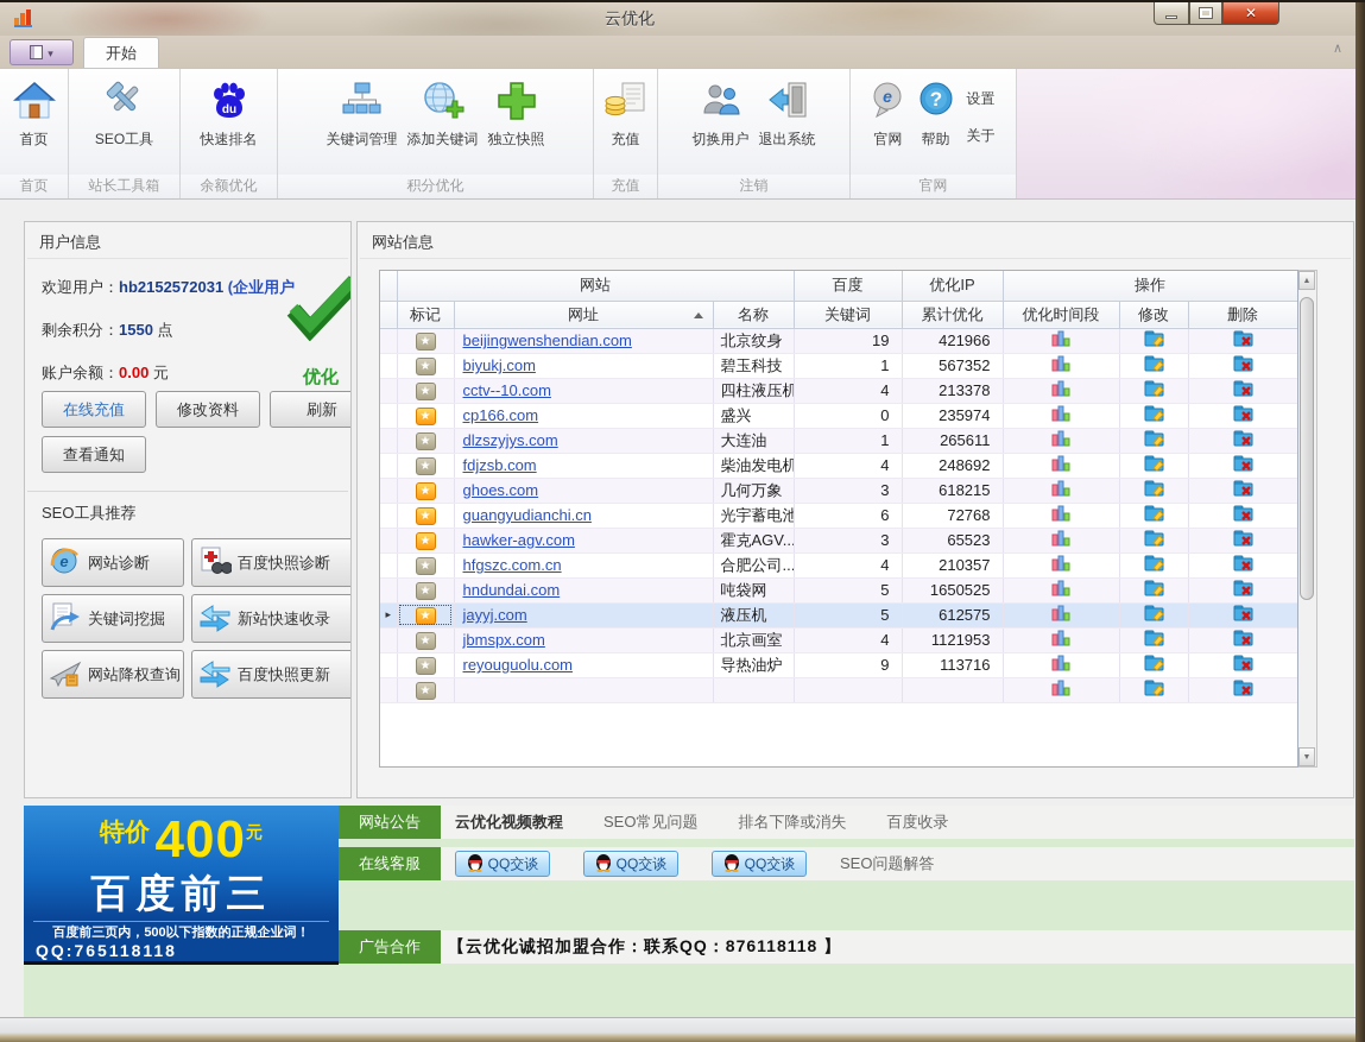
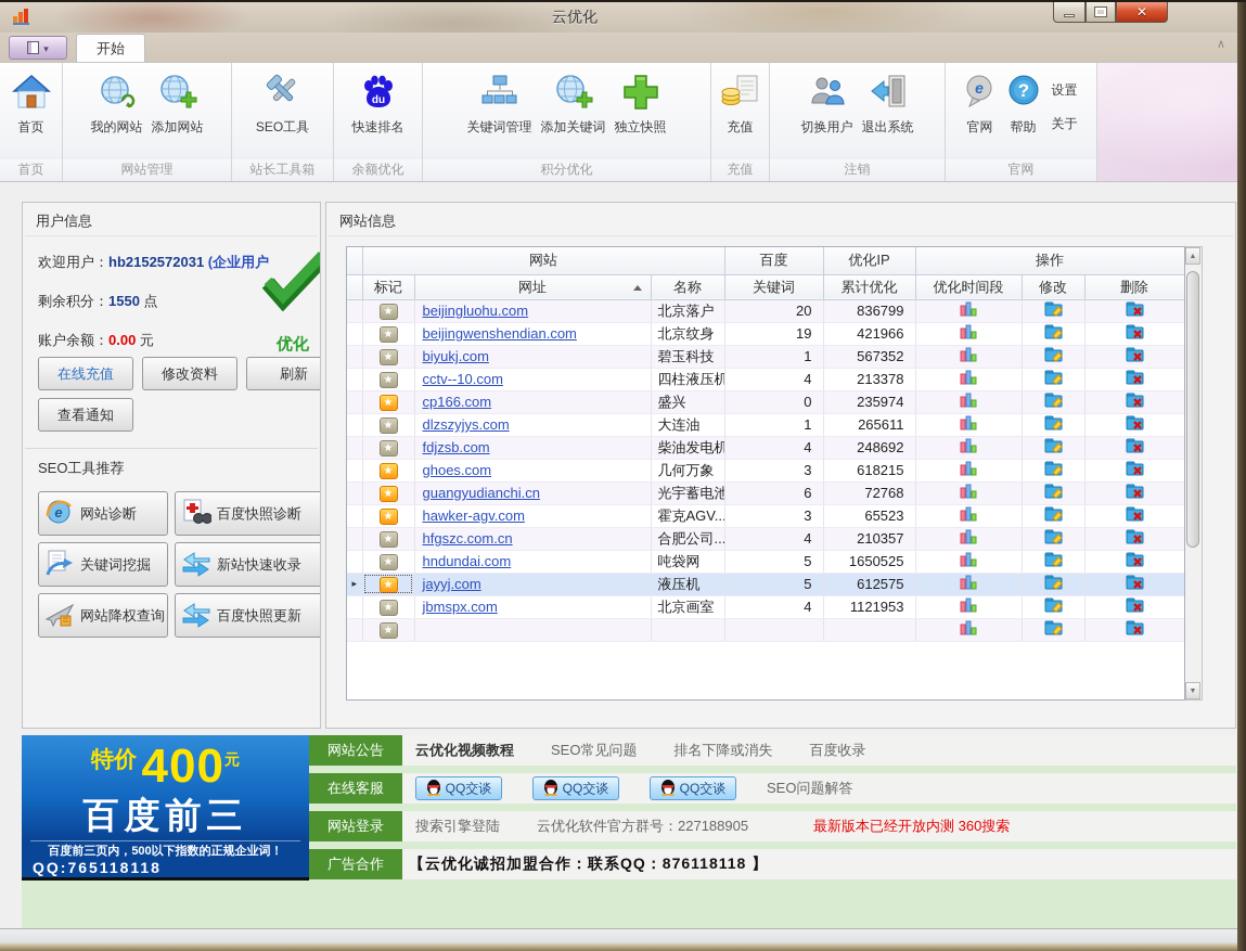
  云优化
  开始
  首页
  首页
+ 我的网站
+ 添加网站
+ 网站管理
  SEO工具
  站长工具箱
  du
  快速排名
  余额优化
  关键词管理
  添加关键词
  独立快照
  积分优化
  充值
  充值
  切换用户
  退出系统
  注销
  e
  官网
  ?
  帮助
  设置
  关于
  官网
  用户信息
  欢迎用户：hb2152572031 (企业用户
  剩余积分：1550 点
  账户余额：0.00 元
  优化
  在线充值
  修改资料
  刷新
  查看通知
  SEO工具推荐
  e
  网站诊断
  百度快照诊断
  关键词挖掘
  新站快速收录
  网站降权查询
  百度快照更新
  网站信息
  	网站	百度	优化IP	操作
  	标记	网址	名称	关键词	累计优化	优化时间段	修改	删除
+ 		beijingluohu.com	北京落户	20	836799
  		beijingwenshendian.com	北京纹身	19	421966
  		biyukj.com	碧玉科技	1	567352
  		cctv--10.com	四柱液压机	4	213378
  		cp166.com	盛兴	0	235974
  		dlzszyjys.com	大连油	1	265611
  		fdjzsb.com	柴油发电机	4	248692
  		ghoes.com	几何万象	3	618215
  		guangyudianchi.cn	光宇蓄电池	6	72768
  		hawker-agv.com	霍克AGV..	3	65523
  		hfgszc.com.cn	合肥公司..	4	210357
  		hndundai.com	吨袋网	5	1650525
  		jayyj.com	液压机	5	612575
  		jbmspx.com	北京画室	4	1121953
- 		reyouguolu.com	导热油炉	9	113716
  特价 400元
  百度前三
  百度前三页内，500以下指数的正规企业词！
  QQ:765118118
  网站公告
  云优化视频教程
  SEO常见问题
  排名下降或消失
  百度收录
  在线客服
  QQ交谈
  QQ交谈
  QQ交谈
  SEO问题解答
+ 网站登录
+ 搜索引擎登陆
+ 云优化软件官方群号：227188905
+ 最新版本已经开放内测 360搜索
  广告合作
  【云优化诚招加盟合作：联系QQ：876118118 】
